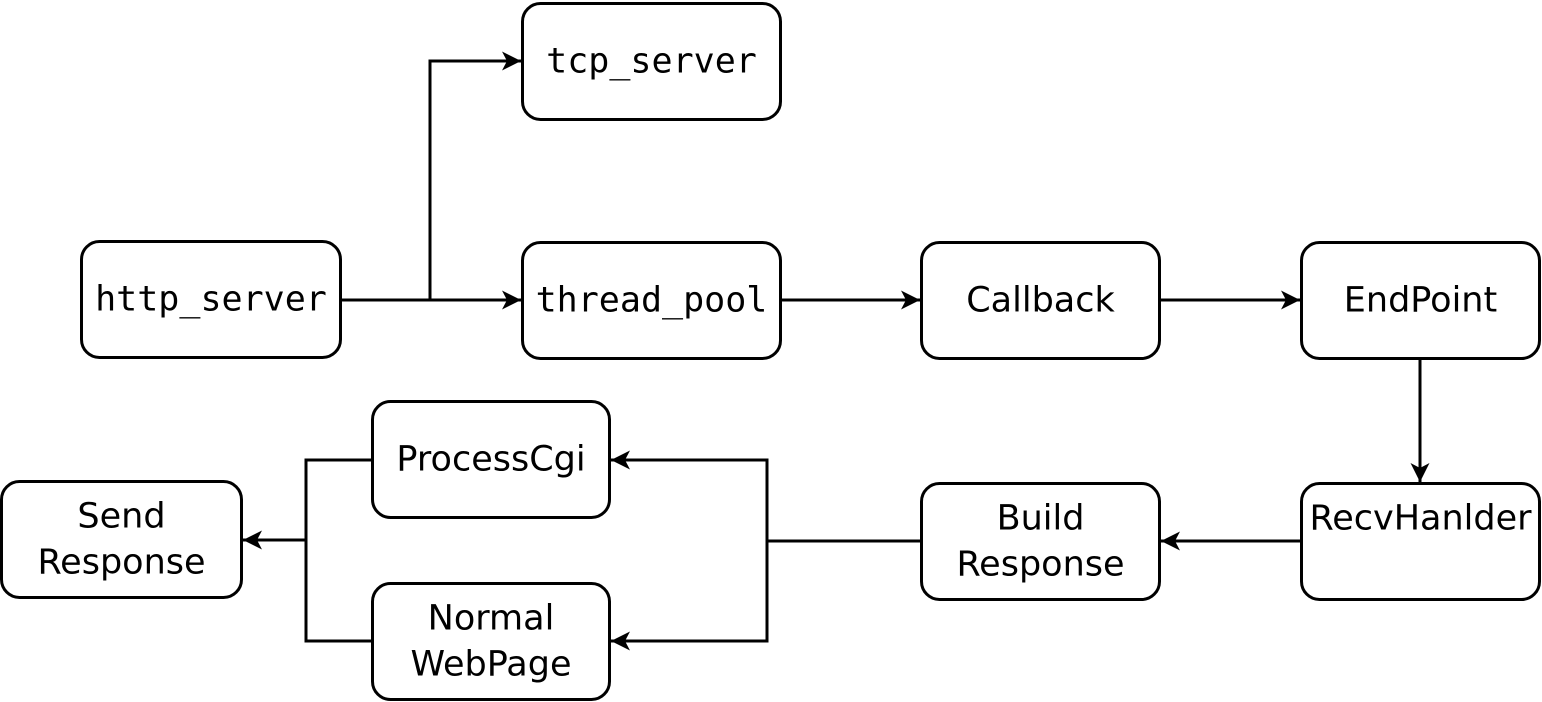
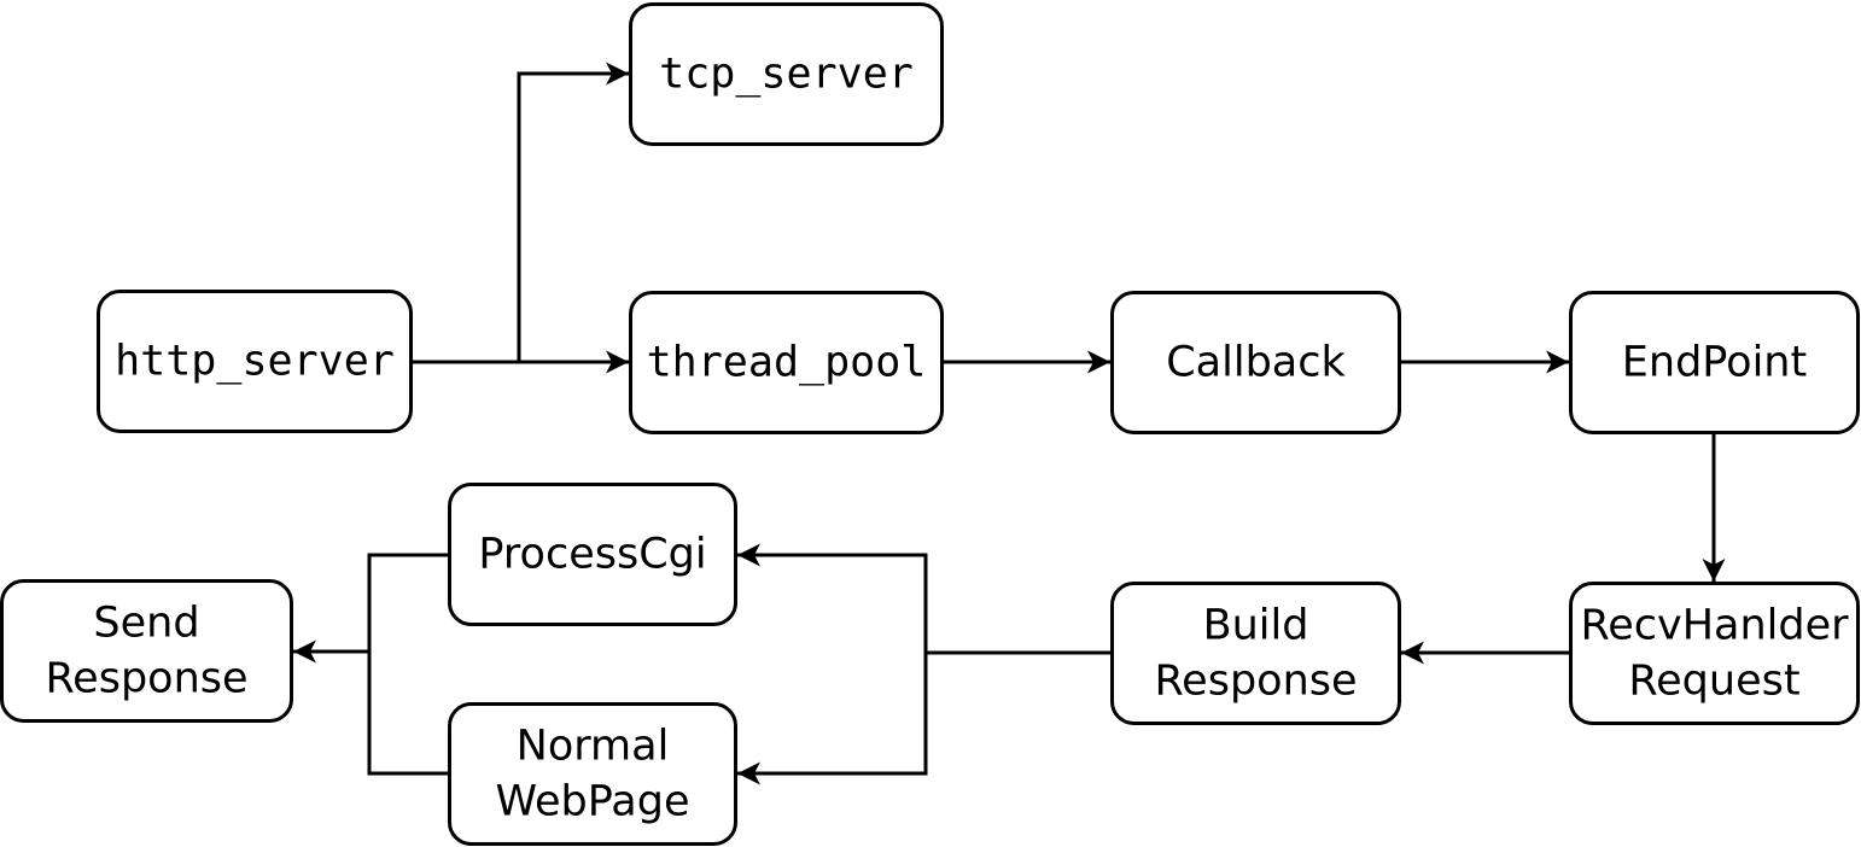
  http_server
  tcp_server
  thread_pool
  Callback
  EndPoint
  RecvHanlder
+ Request
  Build
  Response
  ProcessCgi
  Normal
  WebPage
  Send
  Response
